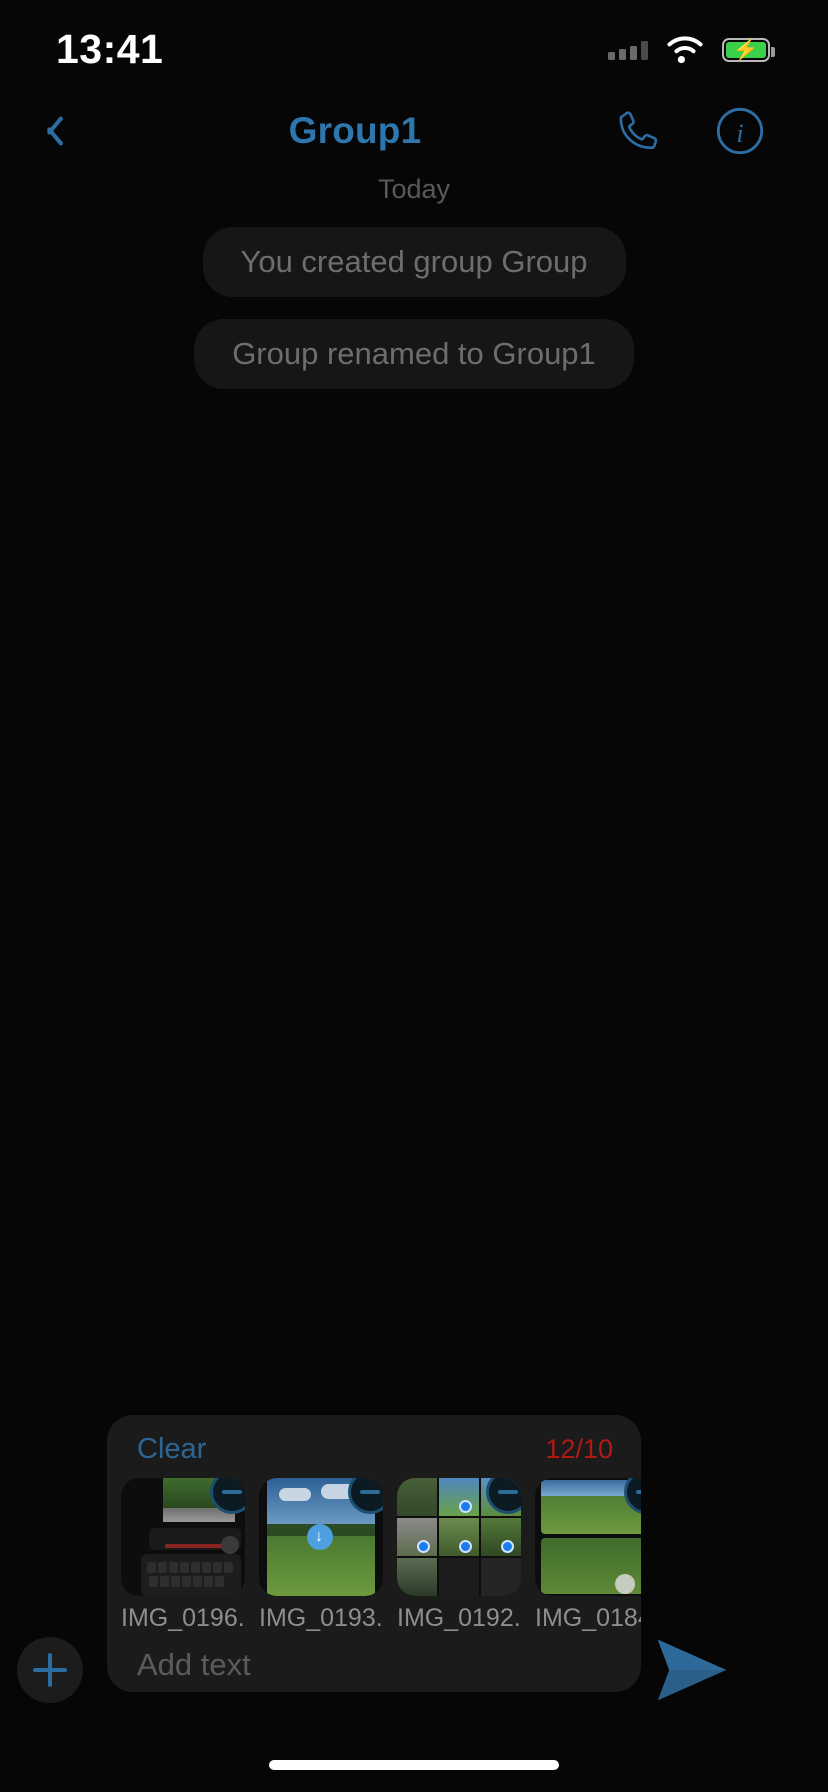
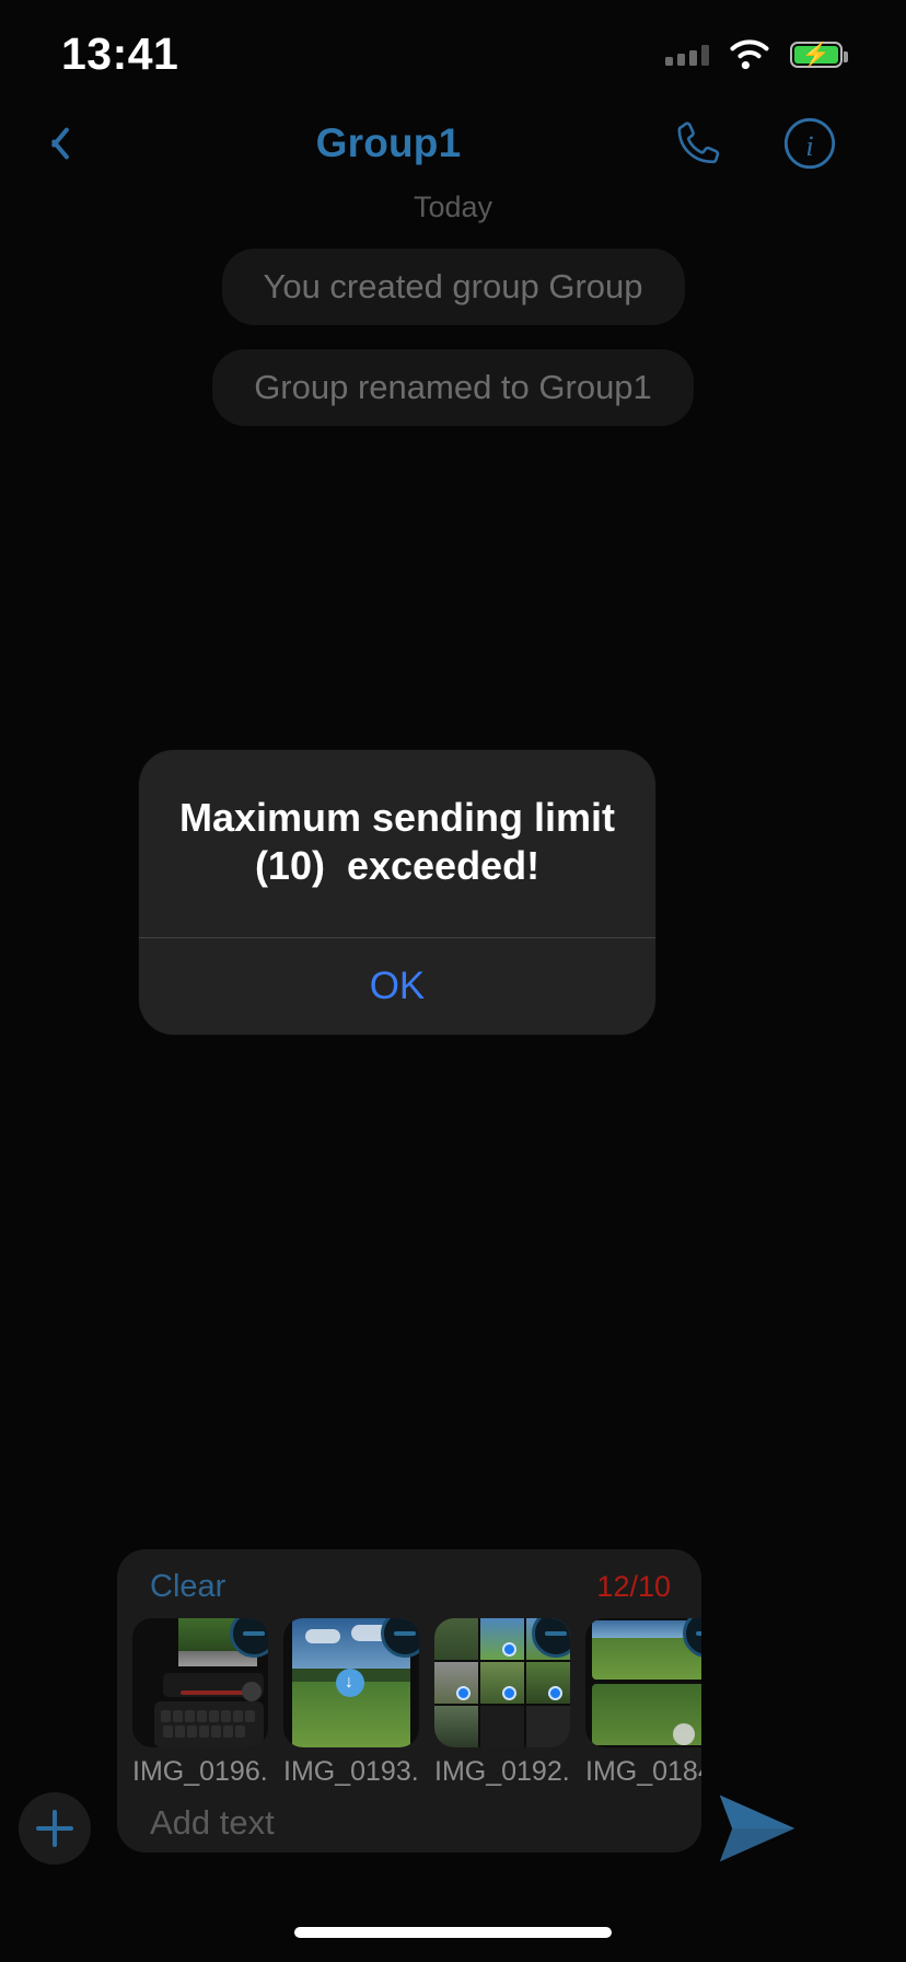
  13:41
  ⚡
  Group1
  i
  Today
  You created group Group
  Group renamed to Group1
+ Maximum sending limit
+ (10) exceeded!
+ OK
  Clear
  12/10
  IMG_0196.
  ↓
  IMG_0193.
  IMG_0192.
  Add text
